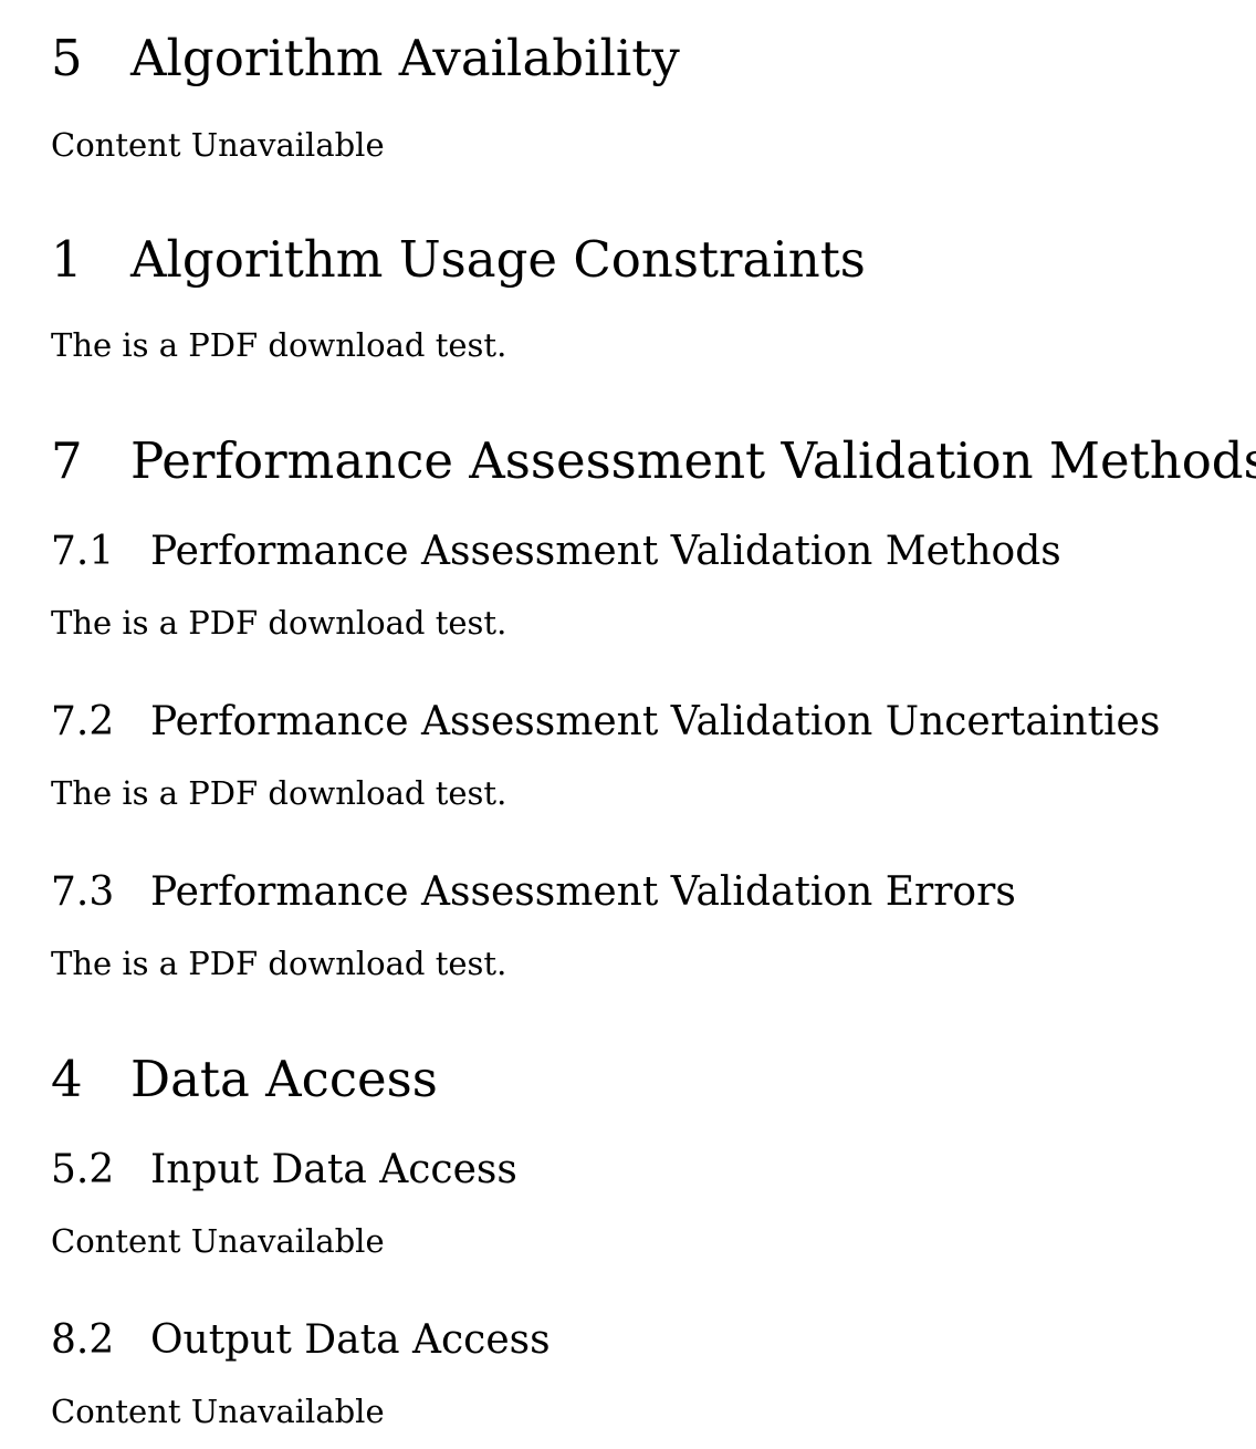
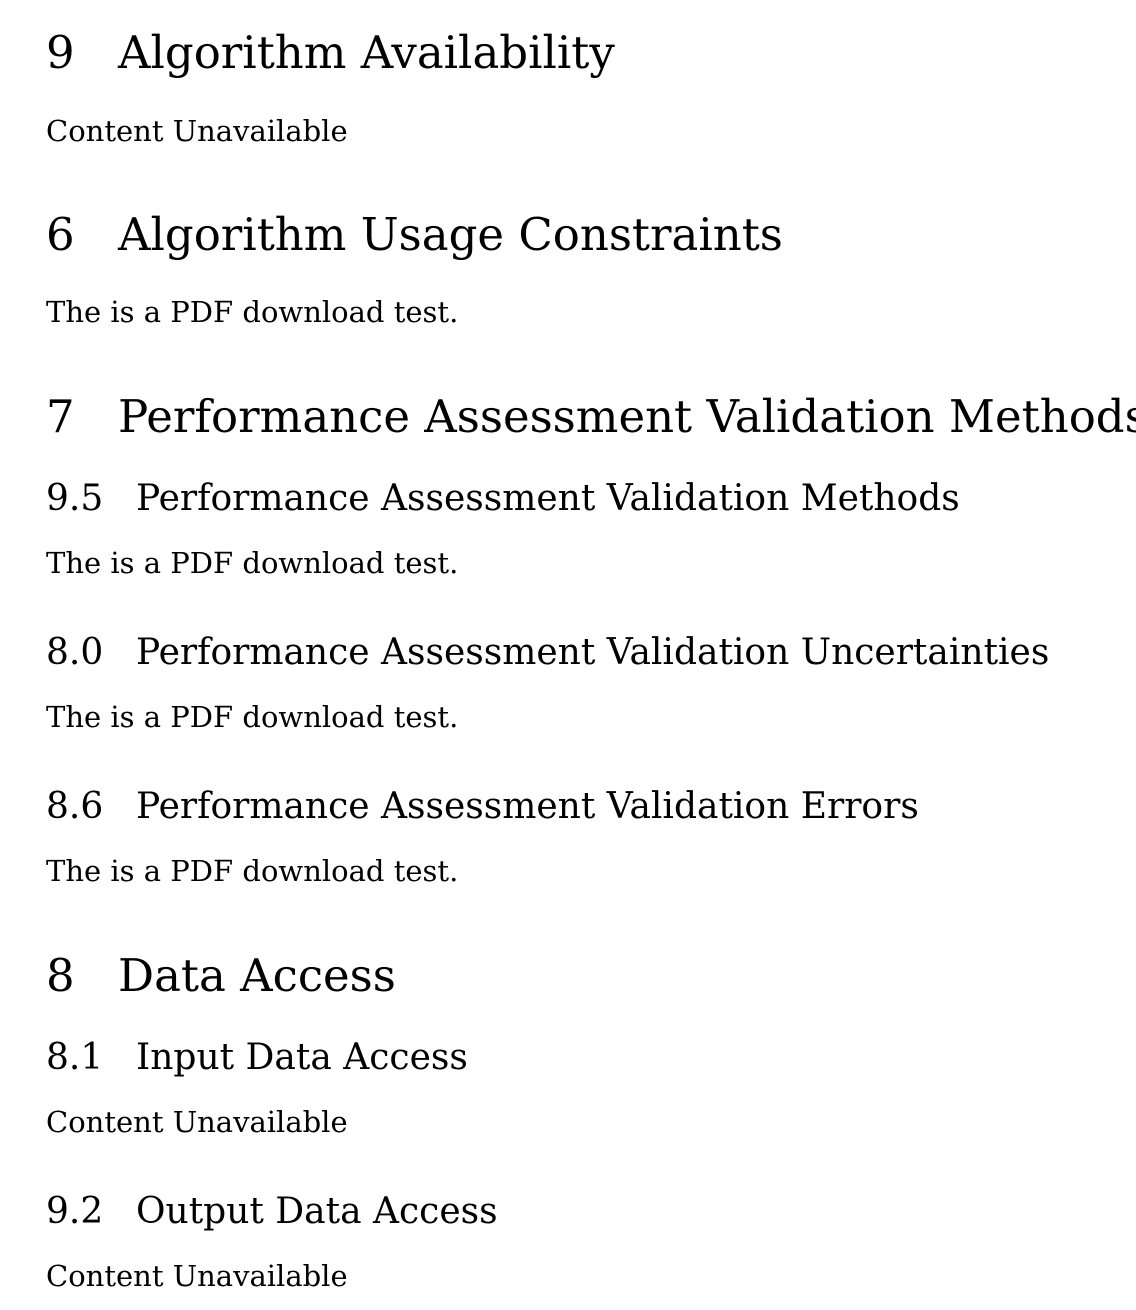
- 5 Algorithm Availability
+ 9 Algorithm Availability
  Content Unavailable
- 1 Algorithm Usage Constraints
+ 6 Algorithm Usage Constraints
  The is a PDF download test.
  7 Performance Assessment Validation Method
- 7.1 Performance Assessment Validation Methods
+ 9.5 Performance Assessment Validation Methods
  The is a PDF download test.
- 7.2 Performance Assessment Validation Uncertainties
+ 8.0 Performance Assessment Validation Uncertainties
  The is a PDF download test.
- 7.3 Performance Assessment Validation Errors
+ 8.6 Performance Assessment Validation Errors
  The is a PDF download test.
- 4 Data Access
+ 8 Data Access
- 5.2 Input Data Access
+ 8.1 Input Data Access
  Content Unavailable
- 8.2 Output Data Access
+ 9.2 Output Data Access
  Content Unavailable
